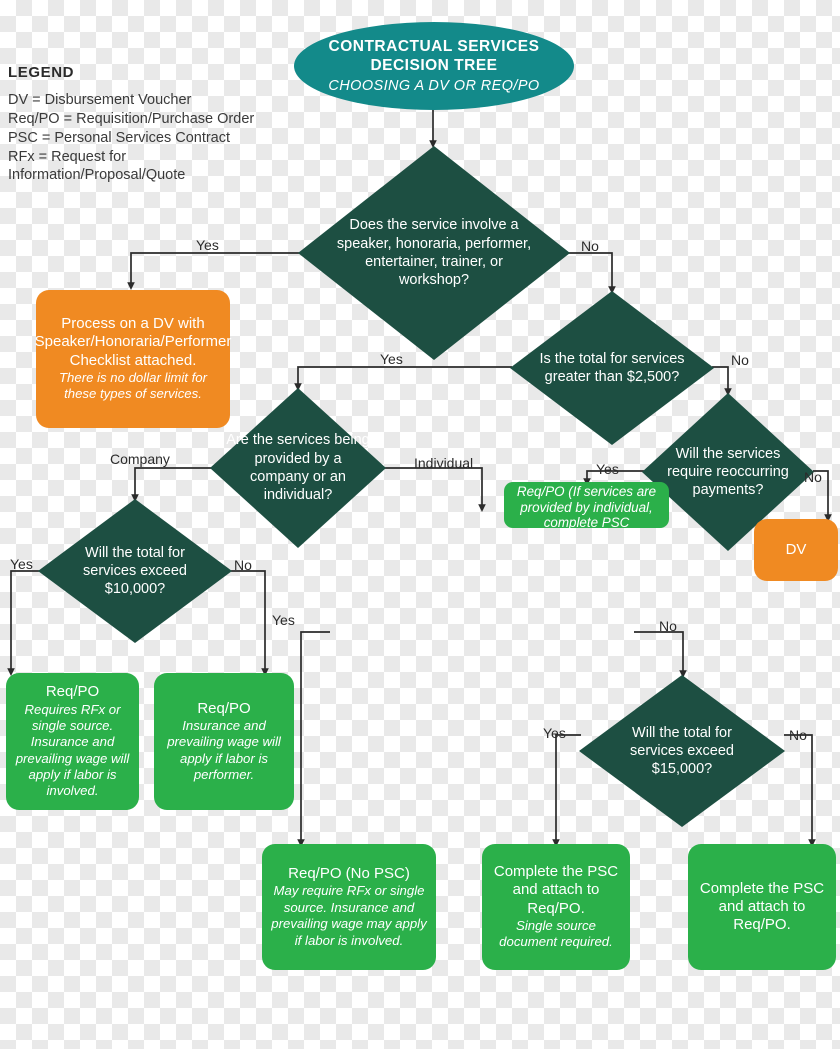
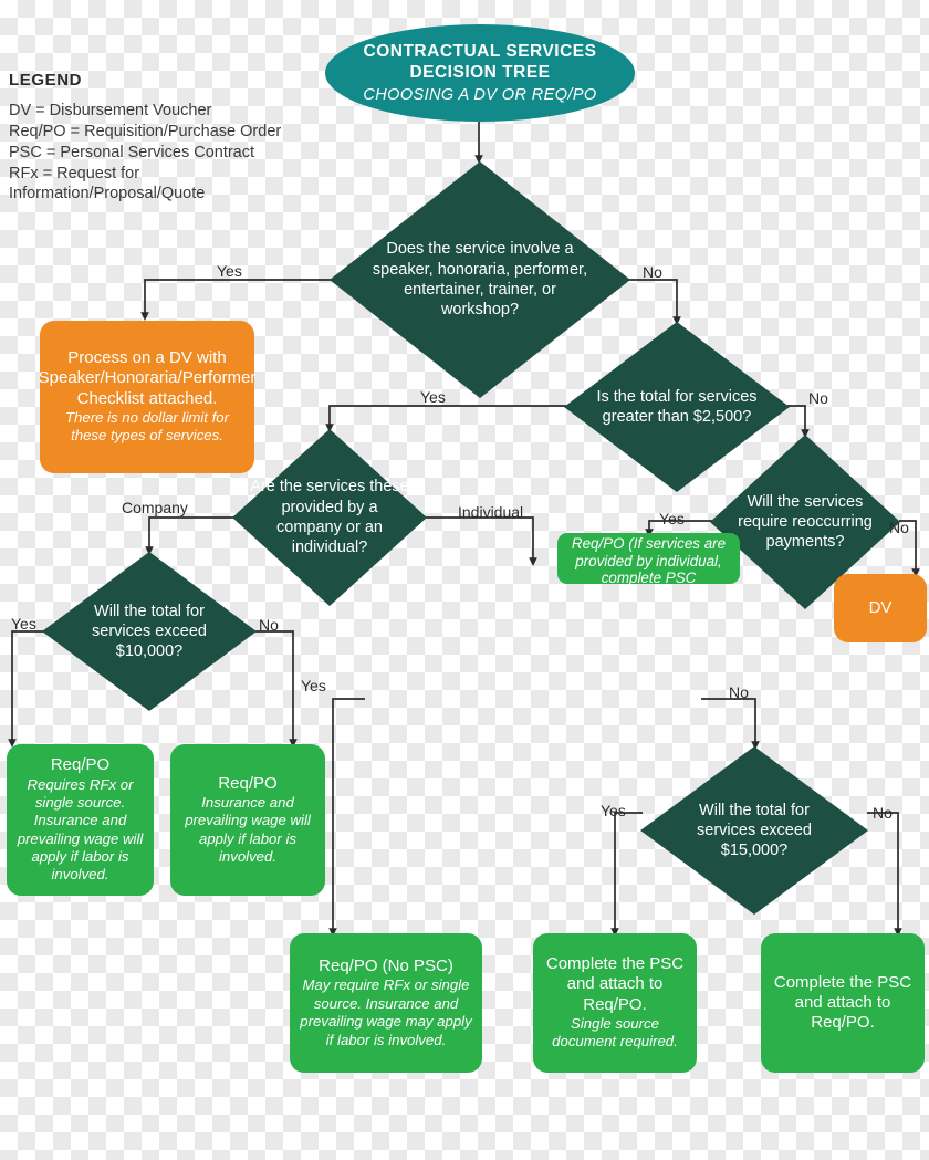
  LEGEND
  DV = Disbursement Voucher
  Req/PO = Requisition/Purchase Order
  PSC = Personal Services Contract
  RFx = Request for Information/Proposal/Quote
  CONTRACTUAL SERVICES
  DECISION TREE
  CHOOSING A DV OR REQ/PO
  Does the service involve a speaker, honoraria, performer, entertainer, trainer, or workshop?
  Is the total for services greater than $2,500?
  Will the services require reoccurring payments?
- Are the services being provided by a company or an individual?
+ Are the services these provided by a company or an individual?
  Will the total for services exceed $10,000?
  Will the total for services exceed $15,000?
  Process on a DV with Speaker/Honoraria/Performer Checklist attached.
  There is no dollar limit for these types of services.
  Req/PO (If services are provided by individual, complete PSC
  DV
  Req/PO
  Requires RFx or single source. Insurance and prevailing wage will apply if labor is involved.
  Req/PO
- Insurance and prevailing wage will apply if labor is performer.
+ Insurance and prevailing wage will apply if labor is involved.
  Req/PO (No PSC)
  May require RFx or single source. Insurance and prevailing wage may apply if labor is involved.
  Complete the PSC and attach to Req/PO.
  Single source document required.
  Complete the PSC and attach to Req/PO.
  Yes
  No
  Yes
  No
  Yes
  No
  Company
  Individual
  Yes
  No
  Yes
  No
  Yes
  No
